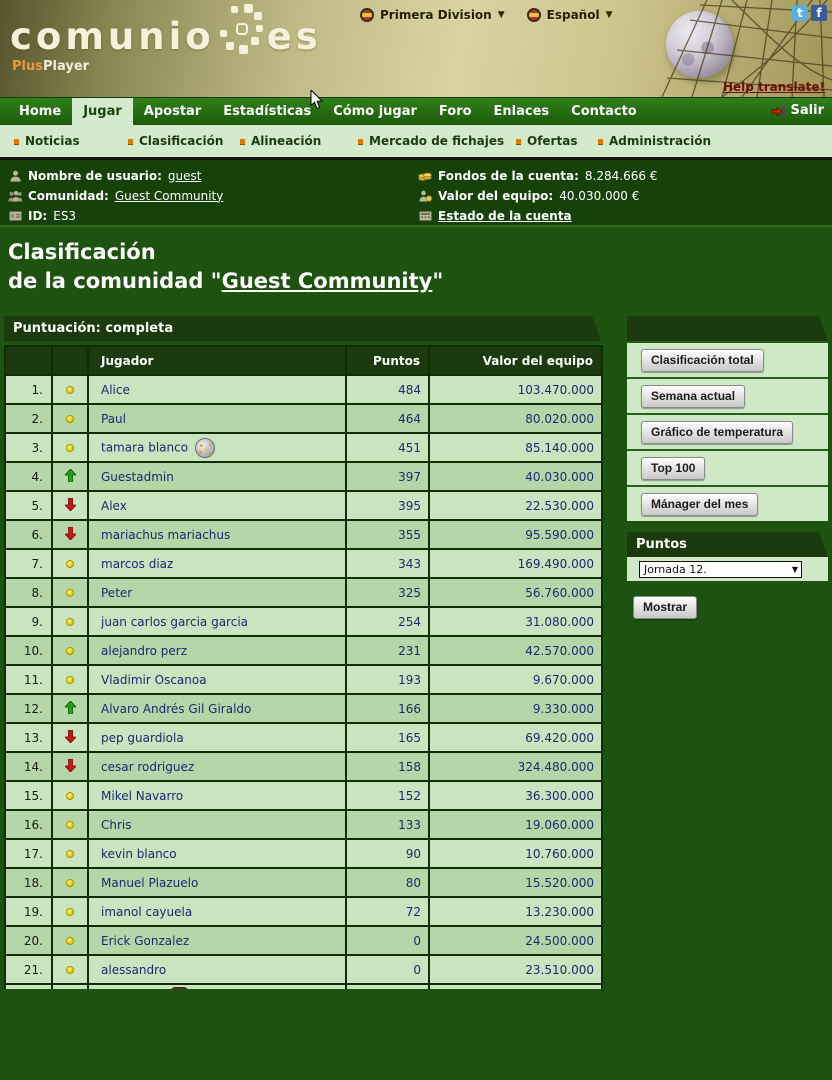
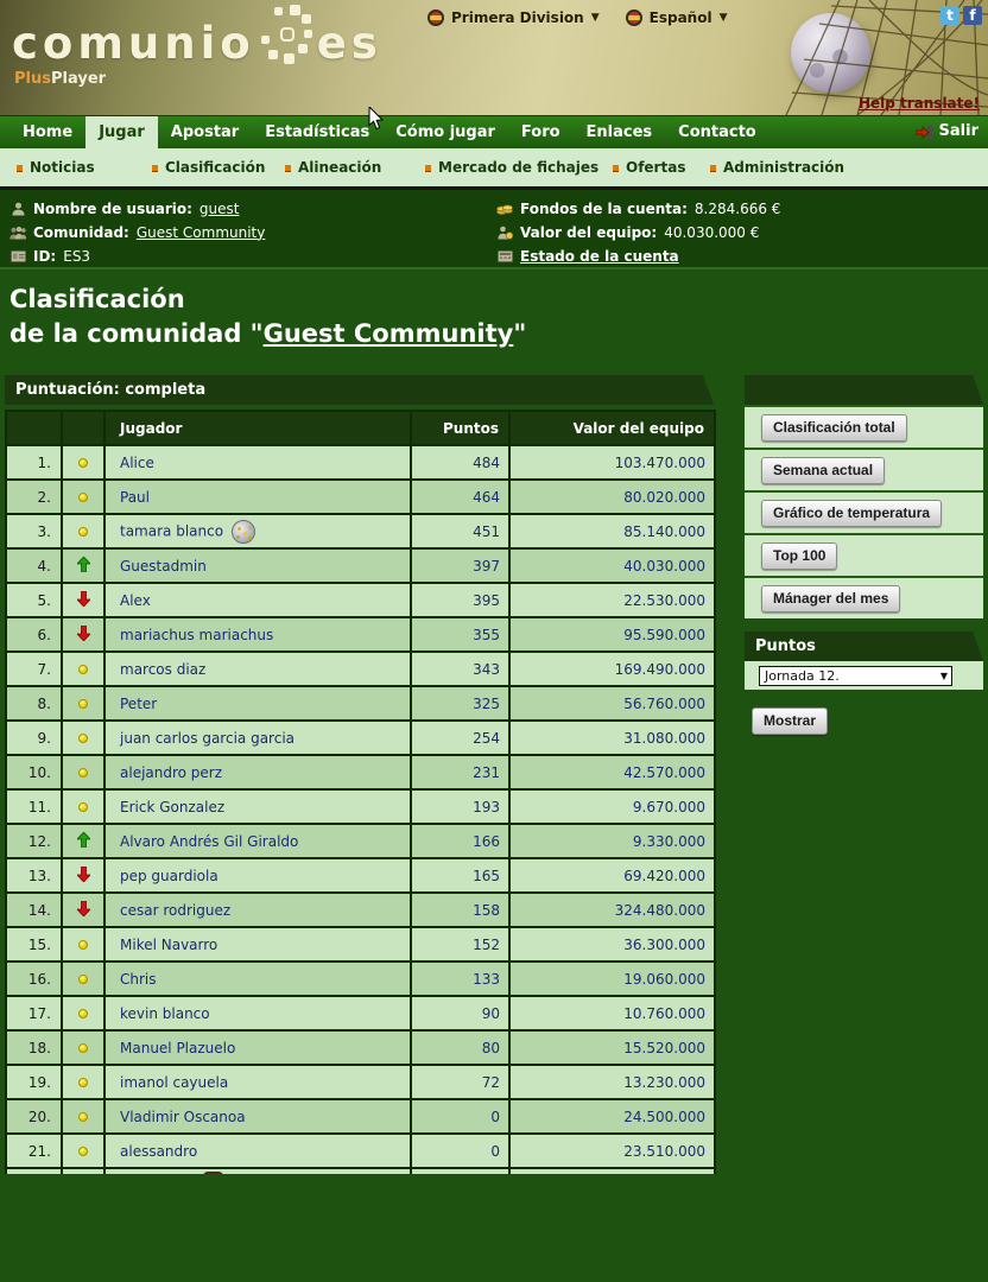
  comunio
  es
  PlusPlayer
  Primera Division
  ▼
  Español
  ▼
  t
  f
  Help translate!
  Home
  Jugar
  Apostar
  Estadísticas
  Cómo jugar
  Foro
  Enlaces
  Contacto
  Salir
  Noticias
  Clasificación
  Alineación
  Mercado de fichajes
  Ofertas
  Administración
  Nombre de usuario:
  guest
  Comunidad:
  Guest Community
  ID:
  ES3
  Fondos de la cuenta:
  8.284.666 €
  Valor del equipo:
  40.030.000 €
  Estado de la cuenta
  Clasificación
  de la comunidad "Guest Community"
  Puntuación: completa
  		Jugador	Puntos	Valor del equipo
  1.		Alice	484	103.470.000
  2.		Paul	464	80.020.000
  3.		tamara blanco	451	85.140.000
  4.		Guestadmin	397	40.030.000
  5.		Alex	395	22.530.000
  6.		mariachus mariachus	355	95.590.000
  7.		marcos diaz	343	169.490.000
  8.		Peter	325	56.760.000
  9.		juan carlos garcia garcia	254	31.080.000
  10.		alejandro perz	231	42.570.000
- 11.		Vladimir Oscanoa	193	9.670.000
+ 11.		Erick Gonzalez	193	9.670.000
  12.		Alvaro Andrés Gil Giraldo	166	9.330.000
  13.		pep guardiola	165	69.420.000
  14.		cesar rodriguez	158	324.480.000
  15.		Mikel Navarro	152	36.300.000
  16.		Chris	133	19.060.000
  17.		kevin blanco	90	10.760.000
  18.		Manuel Plazuelo	80	15.520.000
  19.		imanol cayuela	72	13.230.000
- 20.		Erick Gonzalez	0	24.500.000
+ 20.		Vladimir Oscanoa	0	24.500.000
  21.		alessandro	0	23.510.000
  Clasificación total
  Semana actual
  Gráfico de temperatura
  Top 100
  Mánager del mes
  Puntos
  Jornada 12.
  ▼
  Mostrar
